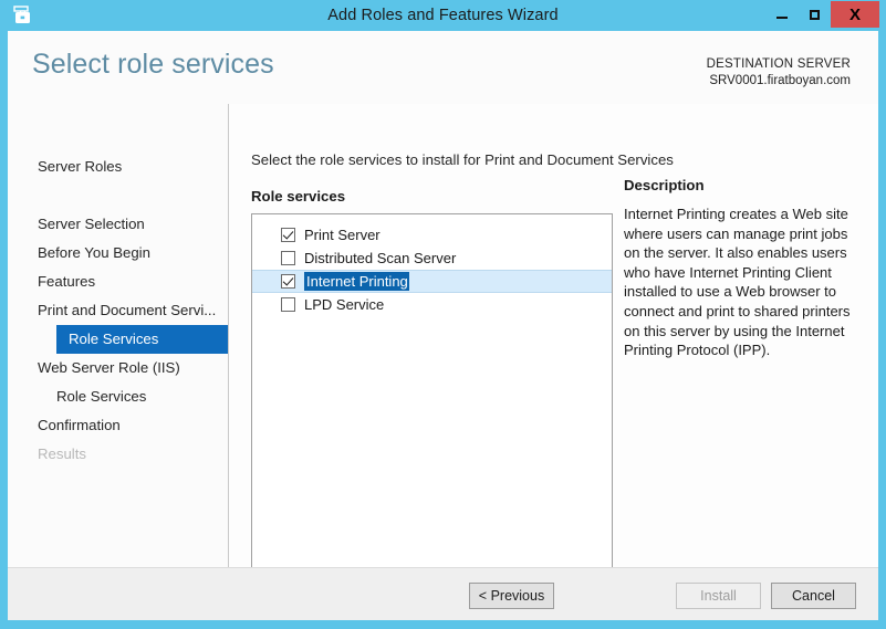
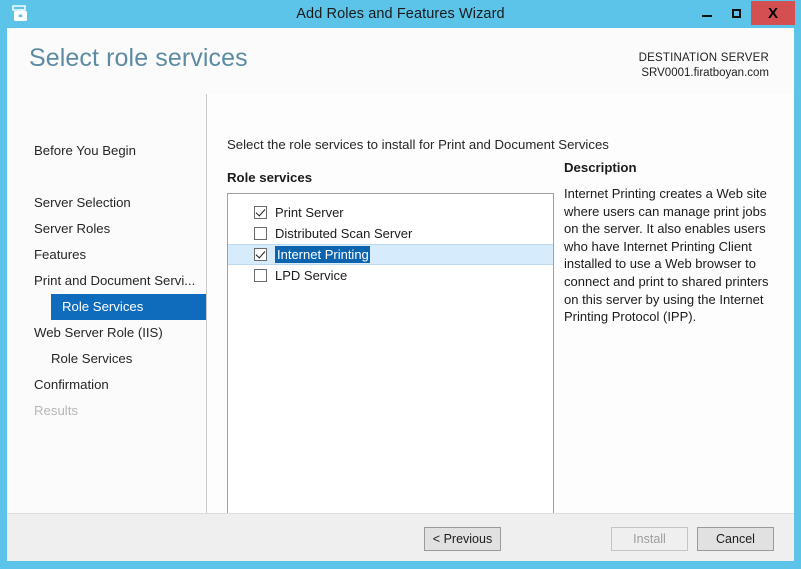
  Add Roles and Features Wizard
  X
  Select role services
  DESTINATION SERVER
  SRV0001.firatboyan.com
- Server Roles
+ Before You Begin
  Server Selection
- Before You Begin
+ Server Roles
  Features
  Print and Document Servi...
  Role Services
  Web Server Role (IIS)
  Role Services
  Confirmation
  Results
  Select the role services to install for Print and Document Services
  Role services
  Print Server
  Distributed Scan Server
  Internet Printing
  LPD Service
  Description
  Internet Printing creates a Web site where users can manage print jobs on the server. It also enables users who have Internet Printing Client installed to use a Web browser to connect and print to shared printers on this server by using the Internet Printing Protocol (IPP).
  < Previous
  Install
  Cancel
